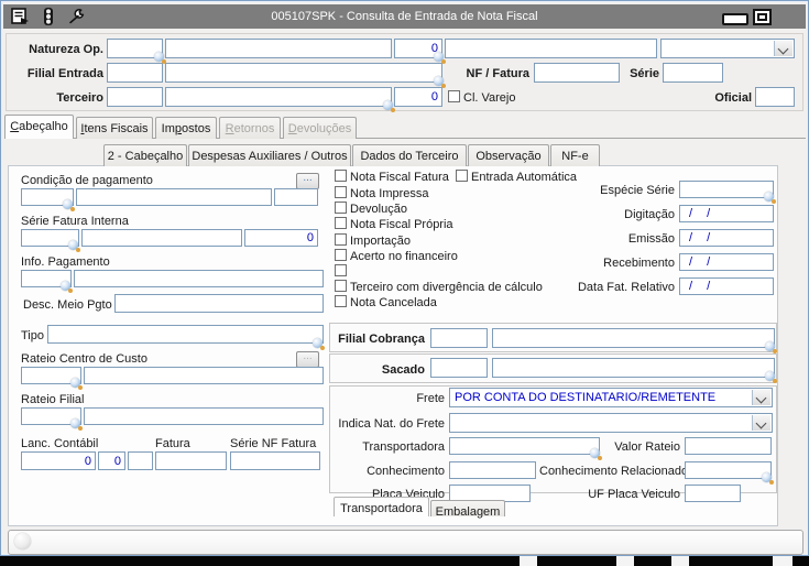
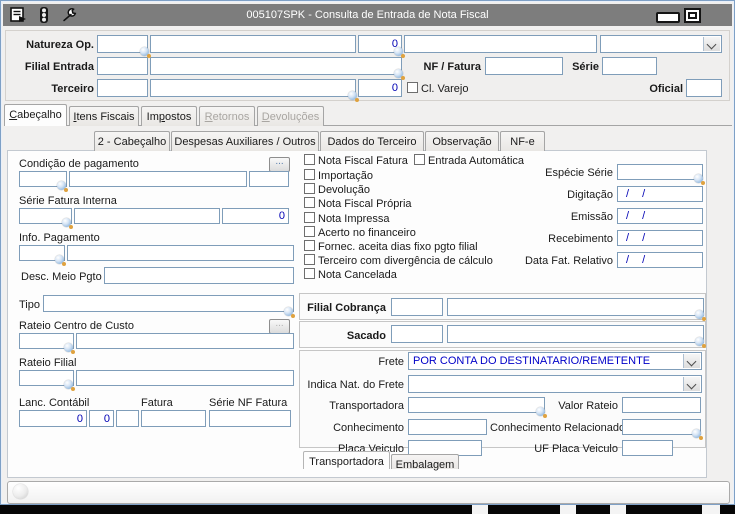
  005107SPK - Consulta de Entrada de Nota Fiscal
  Natureza Op.
  0
  Filial Entrada
  NF / Fatura
  Série
  Terceiro
  0
  Cl. Varejo
  Oficial
  Cabeçalho
  Itens Fiscais
  Impostos
  Retornos
  Devoluções
  2 - Cabeçalho
  Despesas Auxiliares / Outros
  Dados do Terceiro
  Observação
  NF-e
  Condição de pagamento
  ...
  Série Fatura Interna
  0
  Info. Pagamento
  Desc. Meio Pgto
  Tipo
  Rateio Centro de Custo
  ...
  Rateio Filial
  Lanc. Contábil
  Fatura
  Série NF Fatura
  0
  0
  Nota Fiscal Fatura
  Entrada Automática
- Nota Impressa
+ Importação
  Devolução
  Nota Fiscal Própria
- Importação
+ Nota Impressa
  Acerto no financeiro
+ Fornec. aceita dias fixo pgto filial
  Terceiro com divergência de cálculo
  Nota Cancelada
  Espécie Série
  Digitação
  / /
  Emissão
  / /
  Recebimento
  / /
  Data Fat. Relativo
  / /
  Filial Cobrança
  Sacado
  Frete
  POR CONTA DO DESTINATARIO/REMETENTE
  Indica Nat. do Frete
  Transportadora
  Valor Rateio
  Conhecimento
  Conhecimento Relacionad
  Placa Veiculo
  UF Placa Veiculo
  Transportadora
  Embalagem
